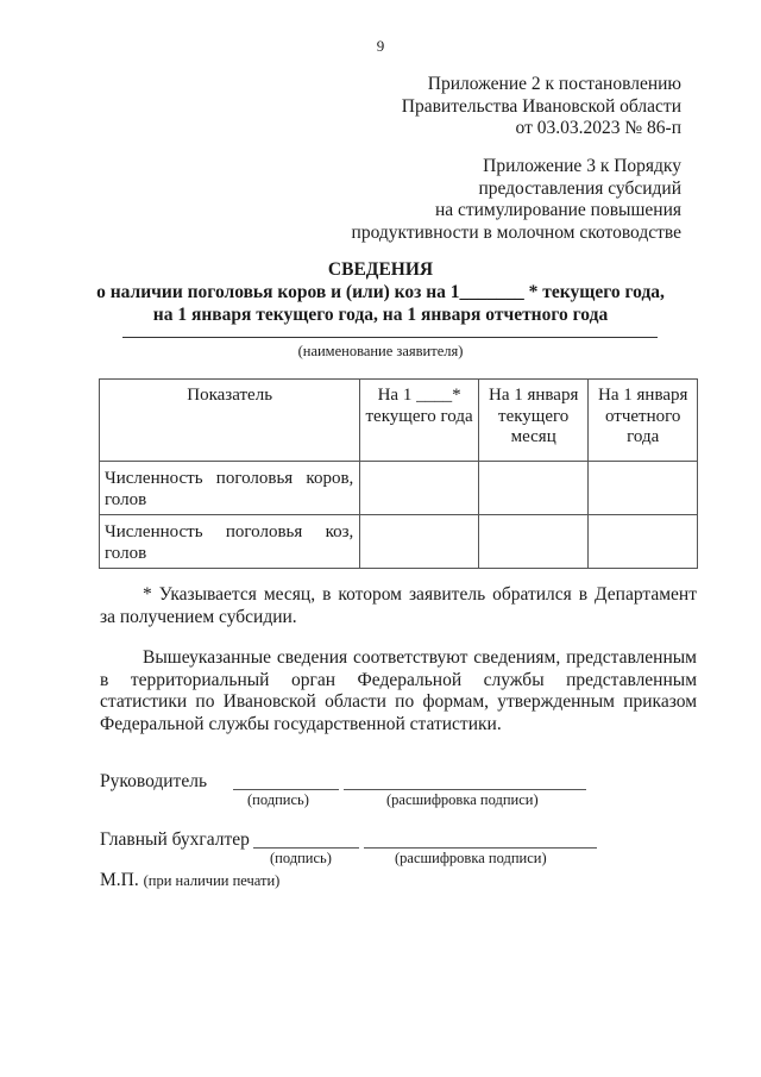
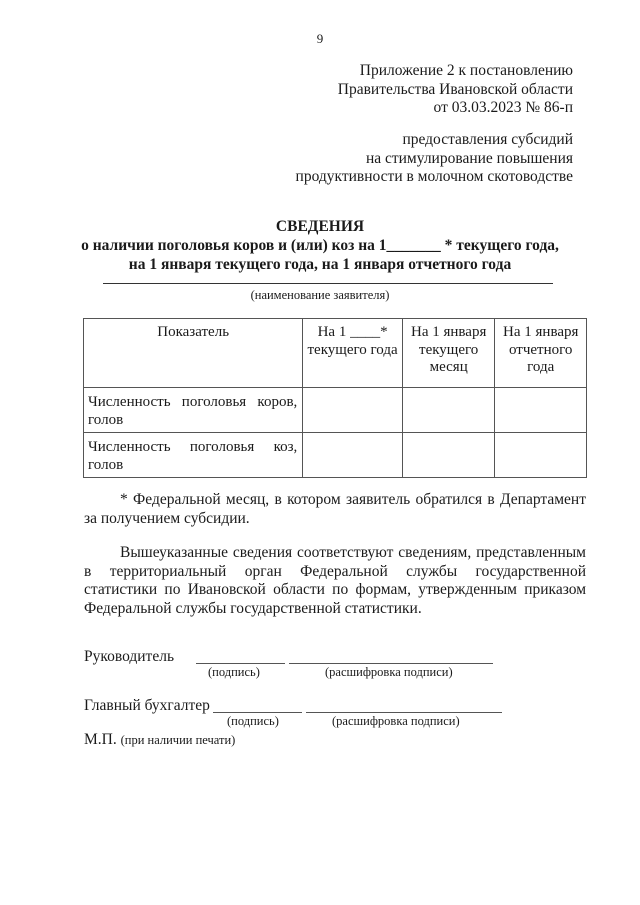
  9
  Приложение 2 к постановлению
  Правительства Ивановской области
  от 03.03.2023 № 86-п
- Приложение 3 к Порядку
  предоставления субсидий
  на стимулирование повышения
  продуктивности в молочном скотоводстве
  СВЕДЕНИЯ
  о наличии поголовья коров и (или) коз на 1_______ * текущего года,
  на 1 января текущего года, на 1 января отчетного года
  (наименование заявителя)
  Показатель	На 1 ____* текущего года	На 1 января текущего месяц	На 1 января отчетного года
  Численность поголовья коров, голов
  Численность поголовья коз, голов
- * Указывается месяц, в котором заявитель обратился в Департамент за получением субсидии.
+ * Федеральной месяц, в котором заявитель обратился в Департамент за получением субсидии.
- Вышеуказанные сведения соответствуют сведениям, представленным в территориальный орган Федеральной службы представленным статистики по Ивановской области по формам, утвержденным приказом Федеральной службы государственной статистики.
+ Вышеуказанные сведения соответствуют сведениям, представленным в территориальный орган Федеральной службы государственной статистики по Ивановской области по формам, утвержденным приказом Федеральной службы государственной статистики.
  Руководитель
  (подпись)
  (расшифровка подписи)
  Главный бухгалтер
  (подпись)
  (расшифровка подписи)
  М.П. (при наличии печати)
